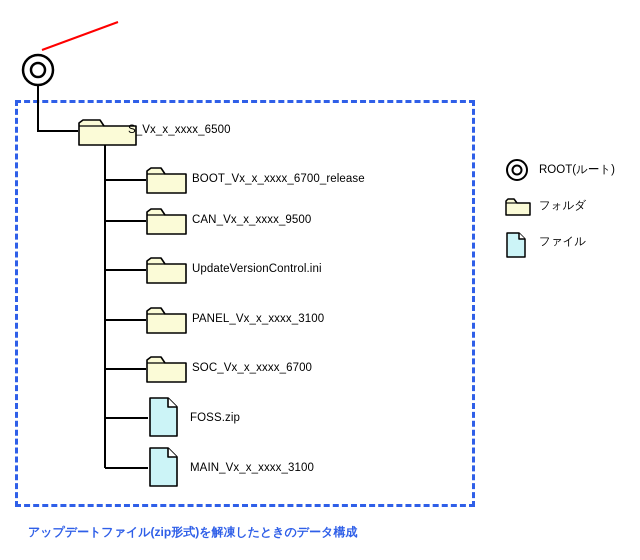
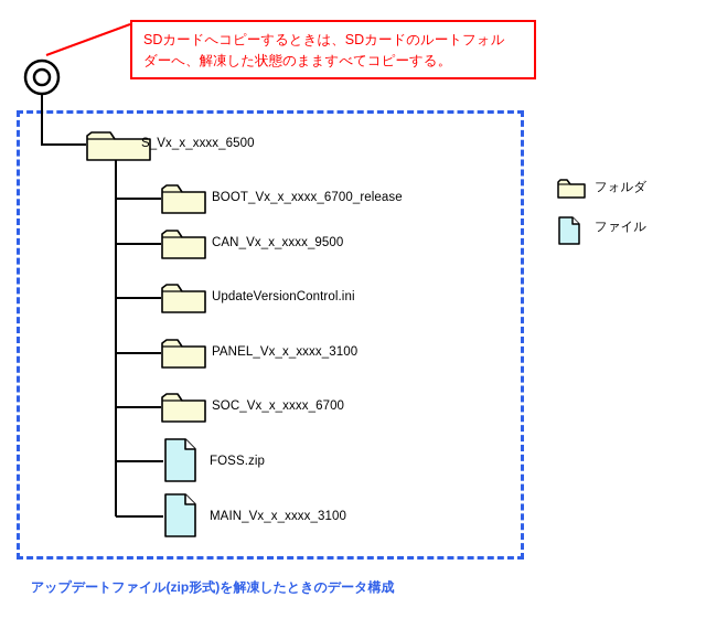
+ SDカードへコピーするときは、SDカードのルートフォル
+ ダーへ、解凍した状態のまますべてコピーする。
  S_Vx_x_xxxx_6500
  BOOT_Vx_x_xxxx_6700_release
  CAN_Vx_x_xxxx_9500
  UpdateVersionControl.ini
  PANEL_Vx_x_xxxx_3100
  SOC_Vx_x_xxxx_6700
  FOSS.zip
  MAIN_Vx_x_xxxx_3100
- ROOT(ルート)
  フォルダ
  ファイル
  アップデートファイル(zip形式)を解凍したときのデータ構成
